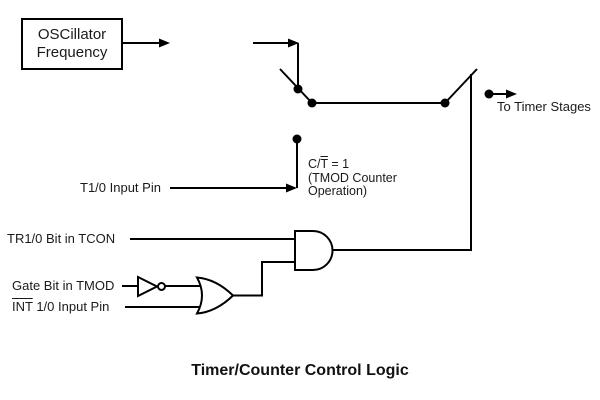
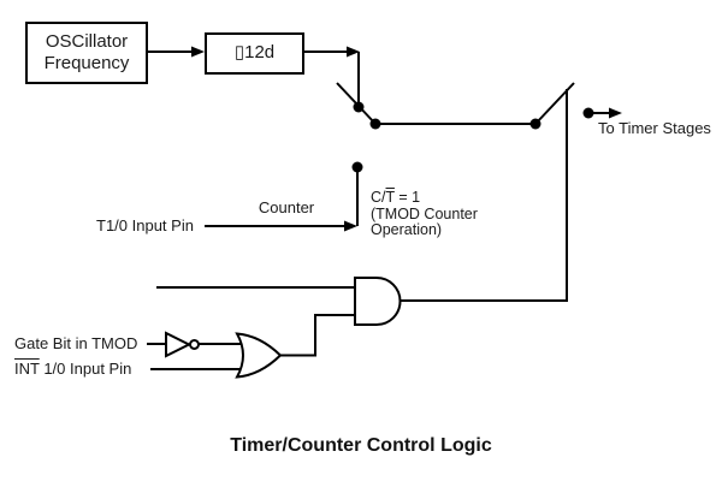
  OSCillator
  Frequency
+ ▯12d
+ Counter
  T1/0 Input Pin
  C/T = 1
  (TMOD Counter
  Operation)
- TR1/0 Bit in TCON
  Gate Bit in TMOD
  INT 1/0 Input Pin
  To Timer Stages
  Timer/Counter Control Logic
